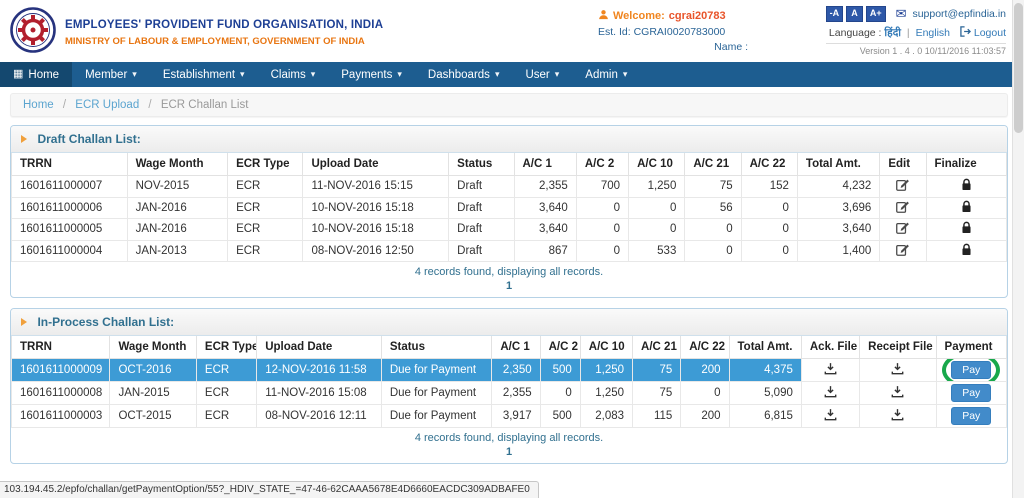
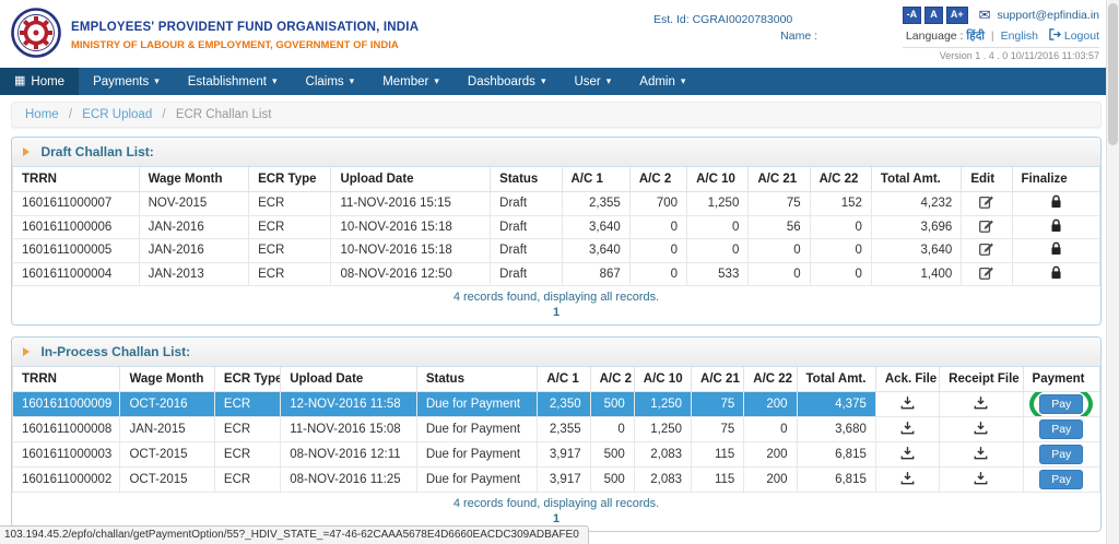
  EMPLOYEES' PROVIDENT FUND ORGANISATION, INDIA
  MINISTRY OF LABOUR & EMPLOYMENT, GOVERNMENT OF INDIA
- Welcome:
- cgrai20783
  Est. Id: CGRAI0020783000
  Name :
  -A A A+ ✉ support@epfindia.in
  Language : हिंदी | English Logout
  Version 1 . 4 . 0 10/11/2016 11:03:57
  ▦
  Home
- Member
+ Payments
  ▾
  Establishment
  ▾
  Claims
  ▾
- Payments
+ Member
  ▾
  Dashboards
  ▾
  User
  ▾
  Admin
  ▾
  Home / ECR Upload / ECR Challan List
  Draft Challan List:
  TRRN	Wage Month	ECR Type	Upload Date	Status	A/C 1	A/C 2	A/C 10	A/C 21	A/C 22	Total Amt.	Edit	Finalize
  1601611000007	NOV-2015	ECR	11-NOV-2016 15:15	Draft	2,355	700	1,250	75	152	4,232
  1601611000006	JAN-2016	ECR	10-NOV-2016 15:18	Draft	3,640	0	0	56	0	3,696
  1601611000005	JAN-2016	ECR	10-NOV-2016 15:18	Draft	3,640	0	0	0	0	3,640
  1601611000004	JAN-2013	ECR	08-NOV-2016 12:50	Draft	867	0	533	0	0	1,400
  4 records found, displaying all records.
  1
  In-Process Challan List:
  TRRN	Wage Month	ECR Type	Upload Date	Status	A/C 1	A/C 2	A/C 10	A/C 21	A/C 22	Total Amt.	Ack. File	Receipt File	Payment
  1601611000009	OCT-2016	ECR	12-NOV-2016 11:58	Due for Payment	2,350	500	1,250	75	200	4,375			Pay
- 1601611000008	JAN-2015	ECR	11-NOV-2016 15:08	Due for Payment	2,355	0	1,250	75	0	5,090			Pay
+ 1601611000008	JAN-2015	ECR	11-NOV-2016 15:08	Due for Payment	2,355	0	1,250	75	0	3,680			Pay
  1601611000003	OCT-2015	ECR	08-NOV-2016 12:11	Due for Payment	3,917	500	2,083	115	200	6,815			Pay
+ 1601611000002	OCT-2015	ECR	08-NOV-2016 11:25	Due for Payment	3,917	500	2,083	115	200	6,815			Pay
  4 records found, displaying all records.
  1
  103.194.45.2/epfo/challan/getPaymentOption/55?_HDIV_STATE_=47-46-62CAAA5678E4D6660EACDC309ADBAFE0
